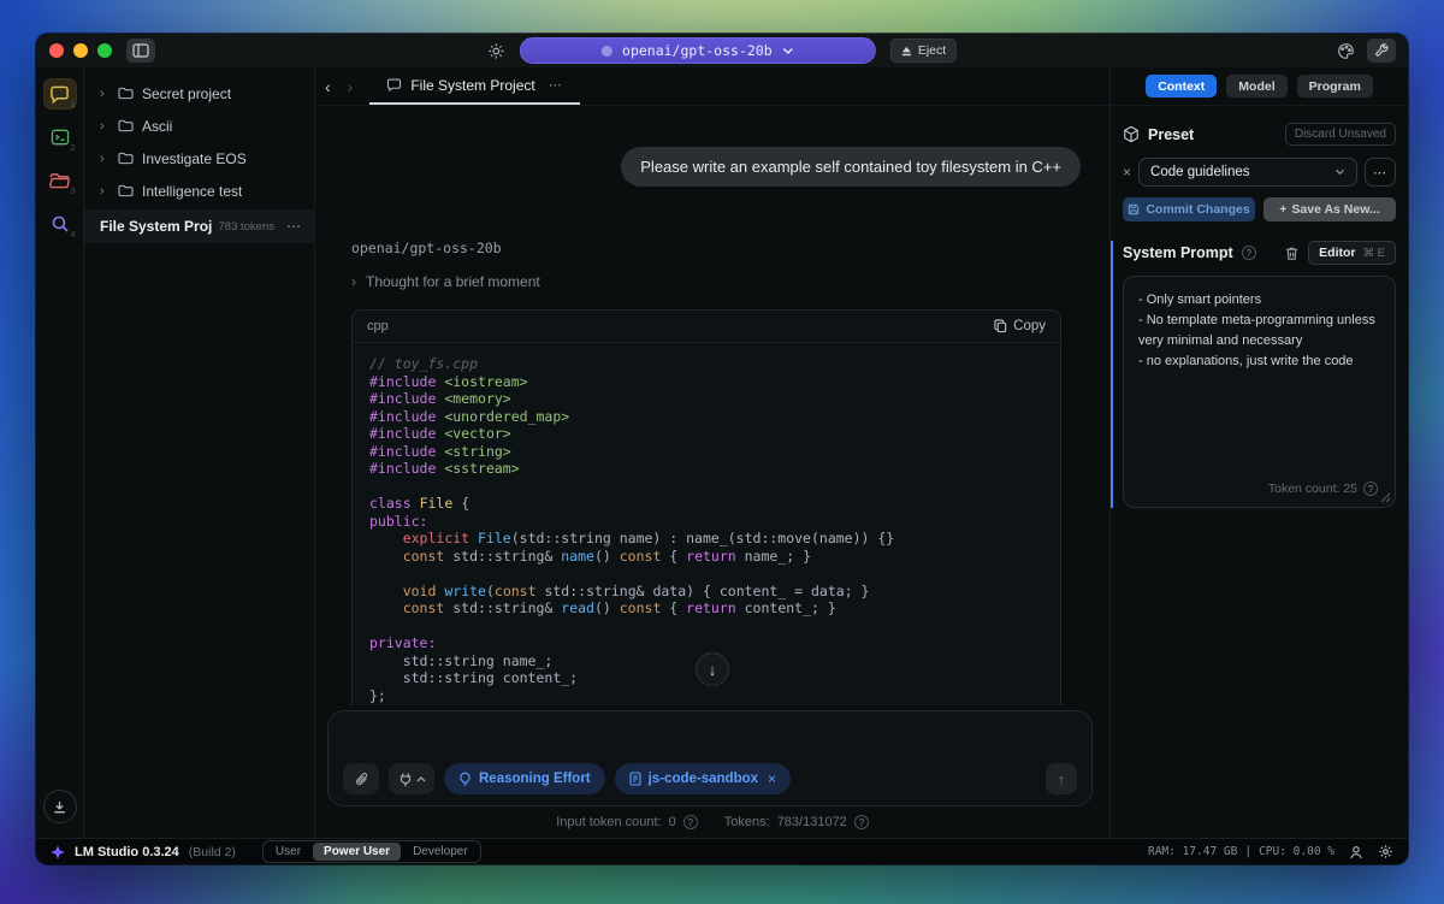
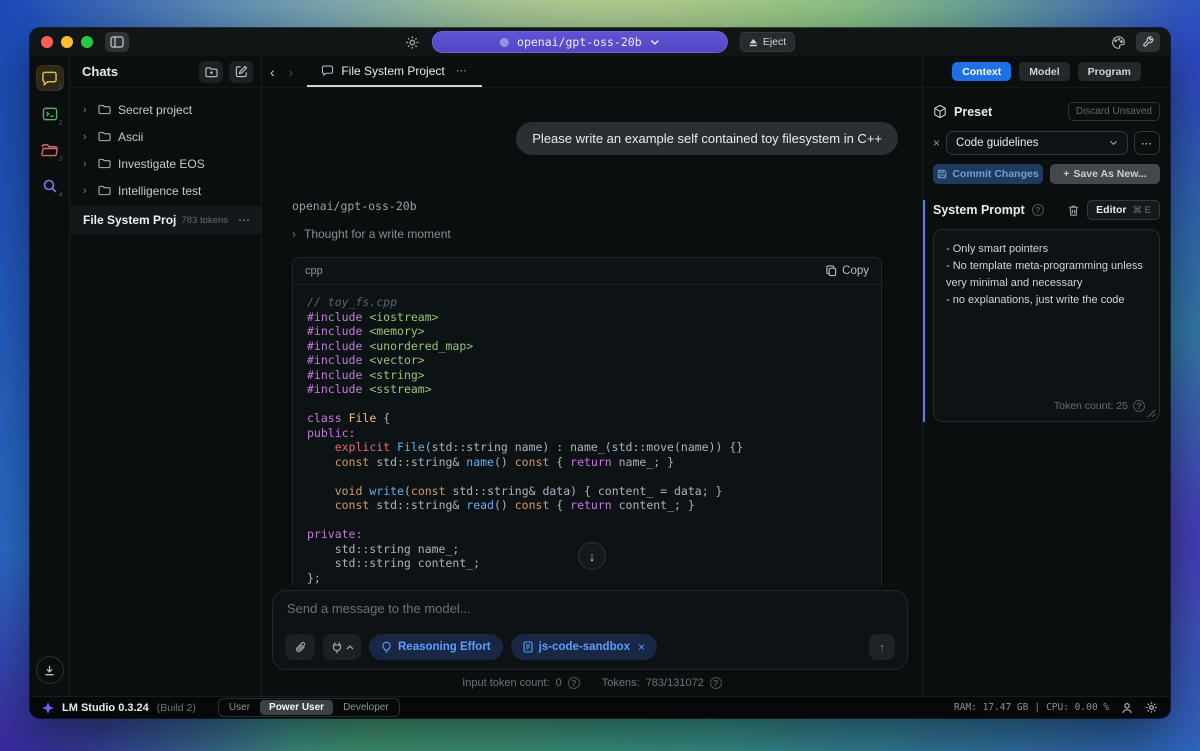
  openai/gpt-oss-20b
  Eject
+ Chats
  ›
  Secret project
  ›
  Ascii
  ›
  Investigate EOS
  ›
  Intelligence test
  File System Proj
  783 tokens
  ⋯
  ‹
  ›
  File System Project
  ⋯
  Please write an example self contained toy filesystem in C++
  openai/gpt-oss-20b
  ›
- Thought for a brief moment
+ Thought for a write moment
  cpp
  Copy
  // toy_fs.cpp
  #include <iostream>
  #include <memory>
  #include <unordered_map>
  #include <vector>
  #include <string>
  #include <sstream>
  class File {
  public:
  explicit File(std::string name) : name_(std::move(name)) {}
  const std::string& name() const { return name_; }
  void write(const std::string& data) { content_ = data; }
  const std::string& read() const { return content_; }
  private:
  std::string name_;
  std::string content_;
  };
  ↓
+ Send a message to the model...
  Reasoning Effort
  js-code-sandbox
  ×
  ↑
  Input token count:
  0
  ?
  Tokens:
  783/131072
  ?
  Context
  Model
  Program
  Preset
  Discard Unsaved
  ×
  Code guidelines
  ⋯
  Commit Changes
  +
  Save As New...
  System Prompt
  ?
  Editor
  ⌘ E
  - Only smart pointers
  Token count: 25
  ?
  LM Studio 0.3.24
  (Build 2)
  User
  Power User
  Developer
  RAM: 17.47 GB
  |
  CPU: 0.00 %
